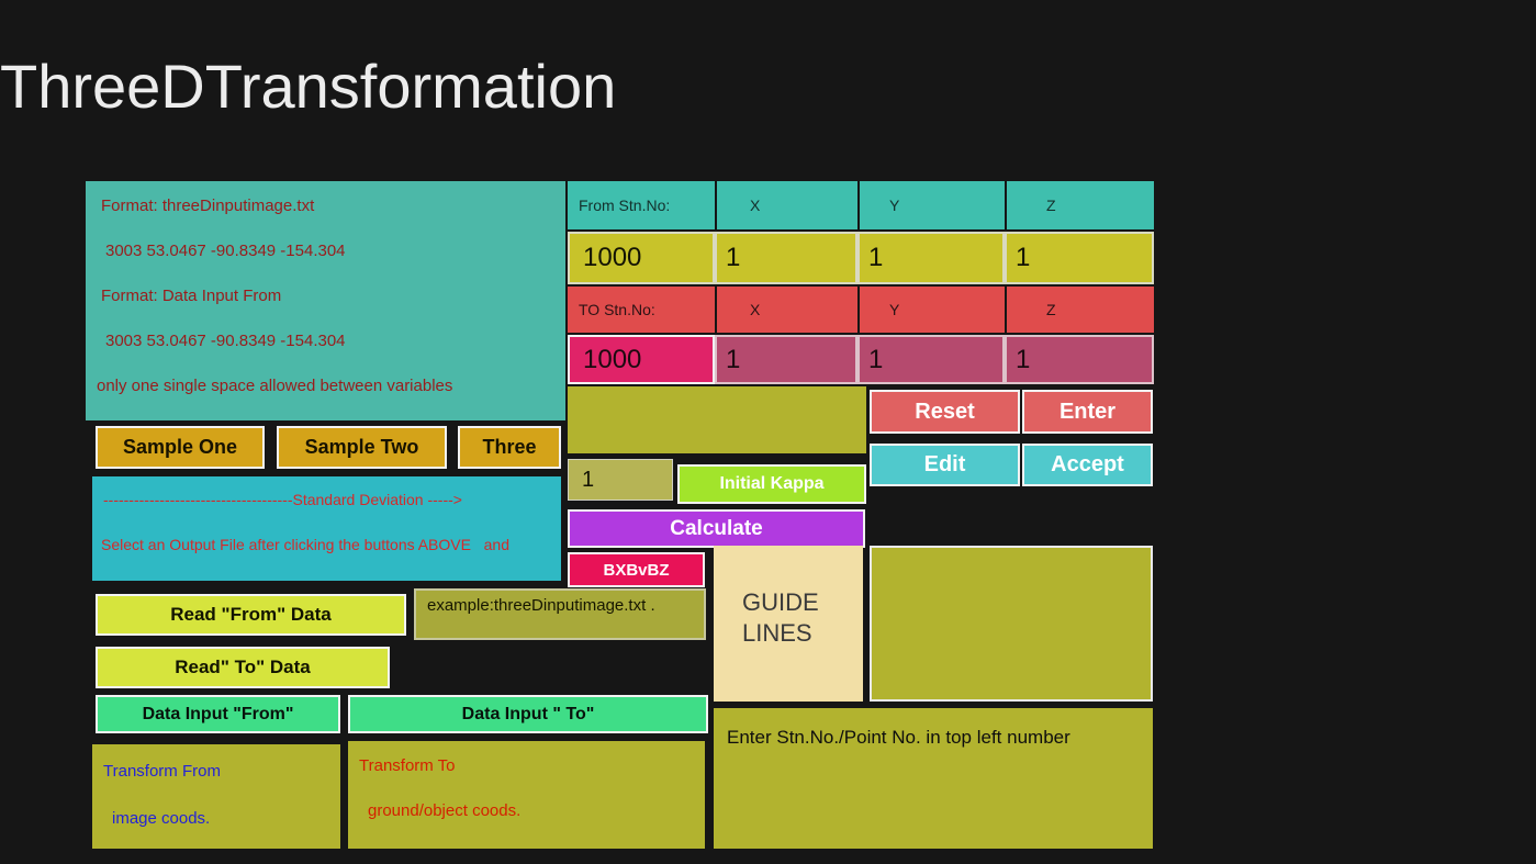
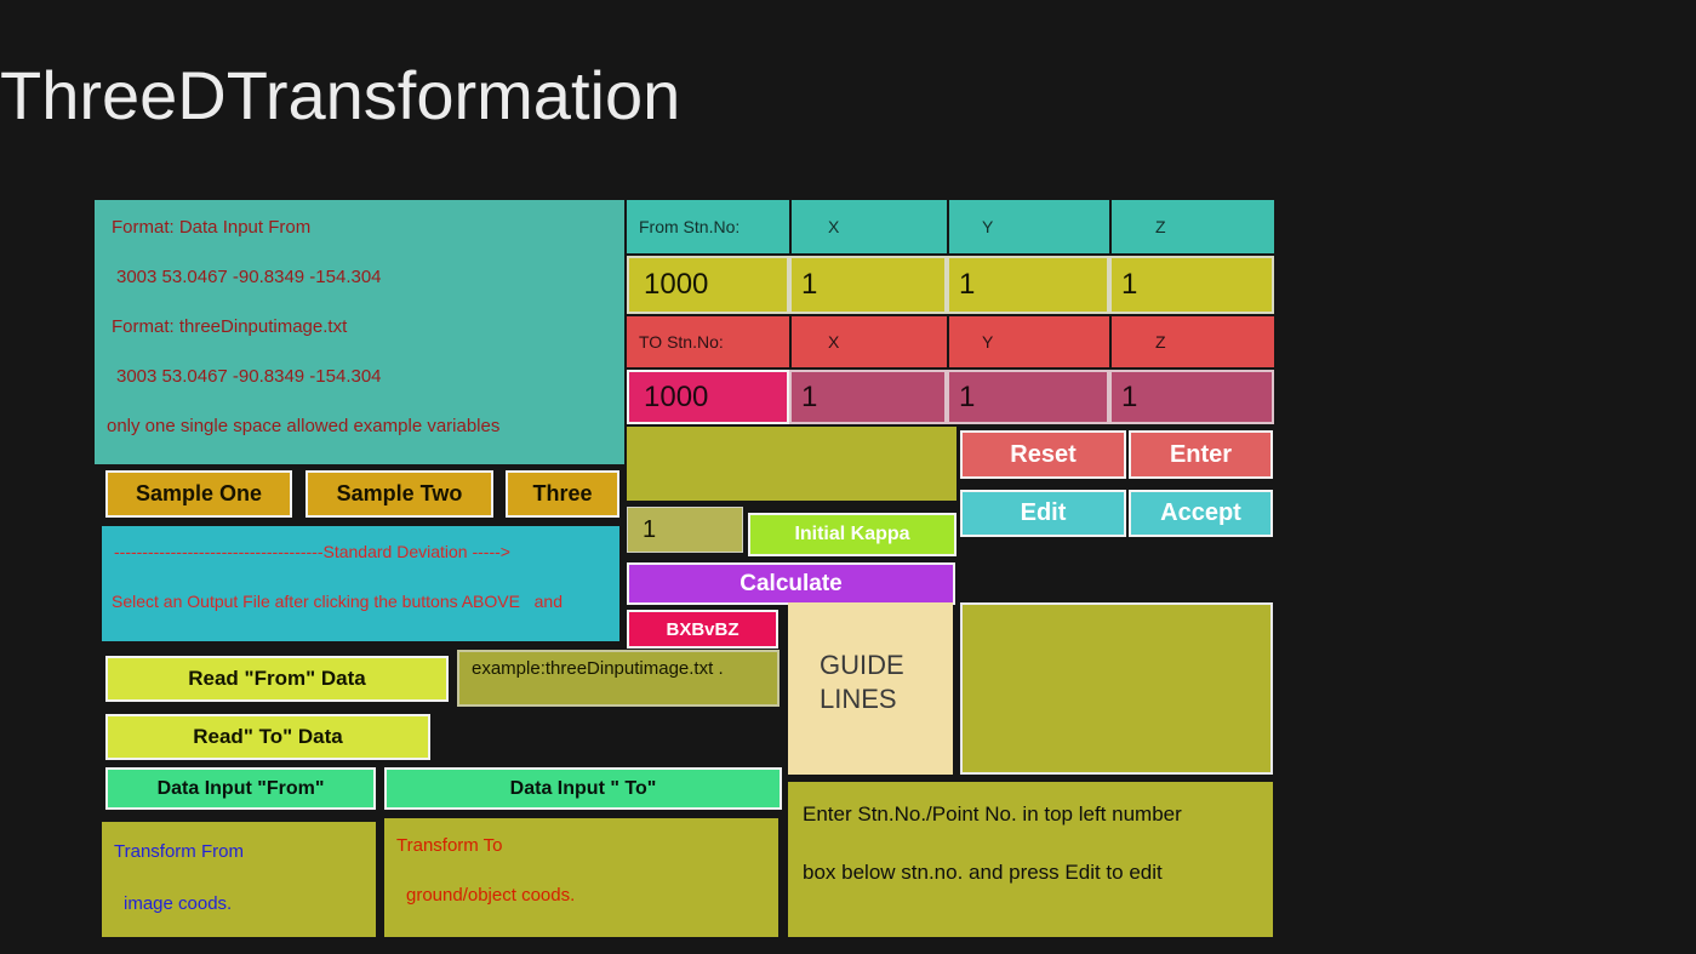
  ThreeDTransformation
- Format: threeDinputimage.txt
+ Format: Data Input From
  3003 53.0467 -90.8349 -154.304
- Format: Data Input From
+ Format: threeDinputimage.txt
  3003 53.0467 -90.8349 -154.304
- only one single space allowed between variables
+ only one single space allowed example variables
  From Stn.No:
  X
  Y
  Z
  1000
  1
  1
  1
  TO Stn.No:
  X
  Y
  Z
  1000
  1
  1
  1
  Sample One
  Sample Two
  Three
  Reset
  Enter
  Edit
  Accept
  1
  Initial Kappa
  Calculate
  BXBvBZ
  -------------------------------------Standard Deviation ----->
  Select an Output File after clicking the buttons ABOVE and
  Read "From" Data
  example:threeDinputimage.txt .
  Read" To" Data
  GUIDE LINES
  Data Input "From"
  Data Input " To"
  Transform From
  image coods.
  Transform To
  ground/object coods.
  Enter Stn.No./Point No. in top left number
+ box below stn.no. and press Edit to edit
